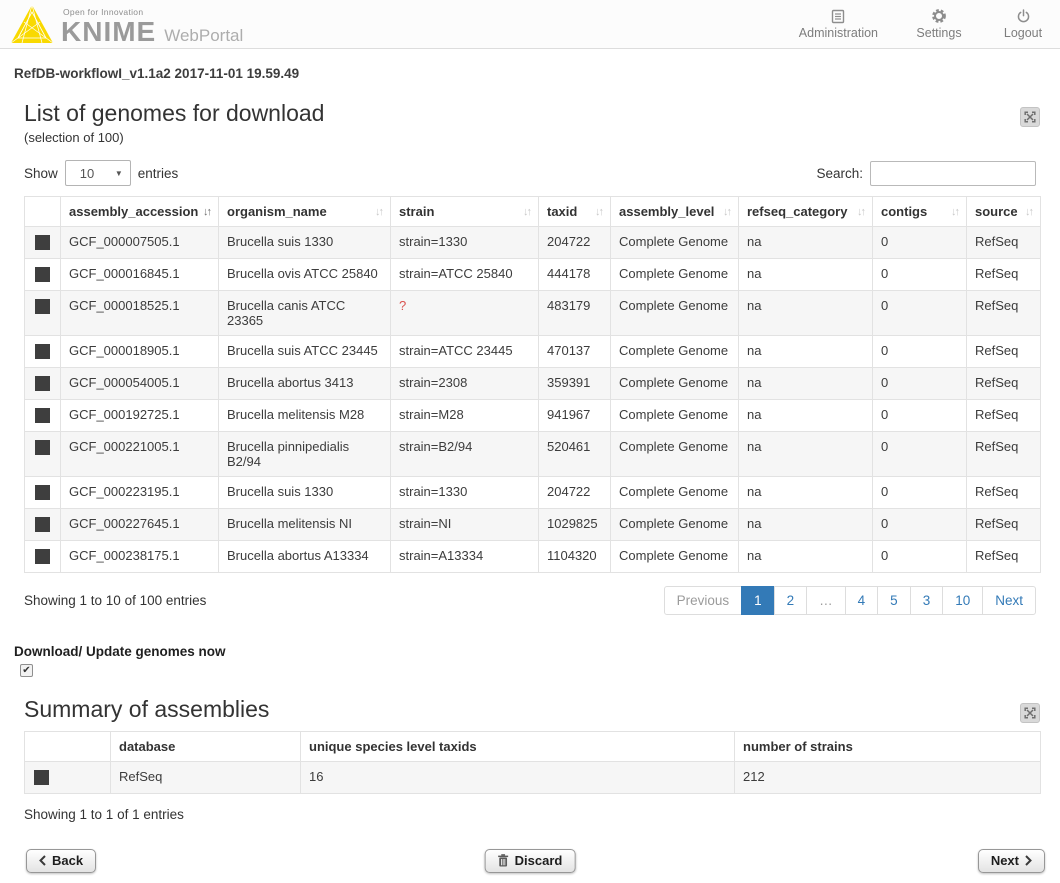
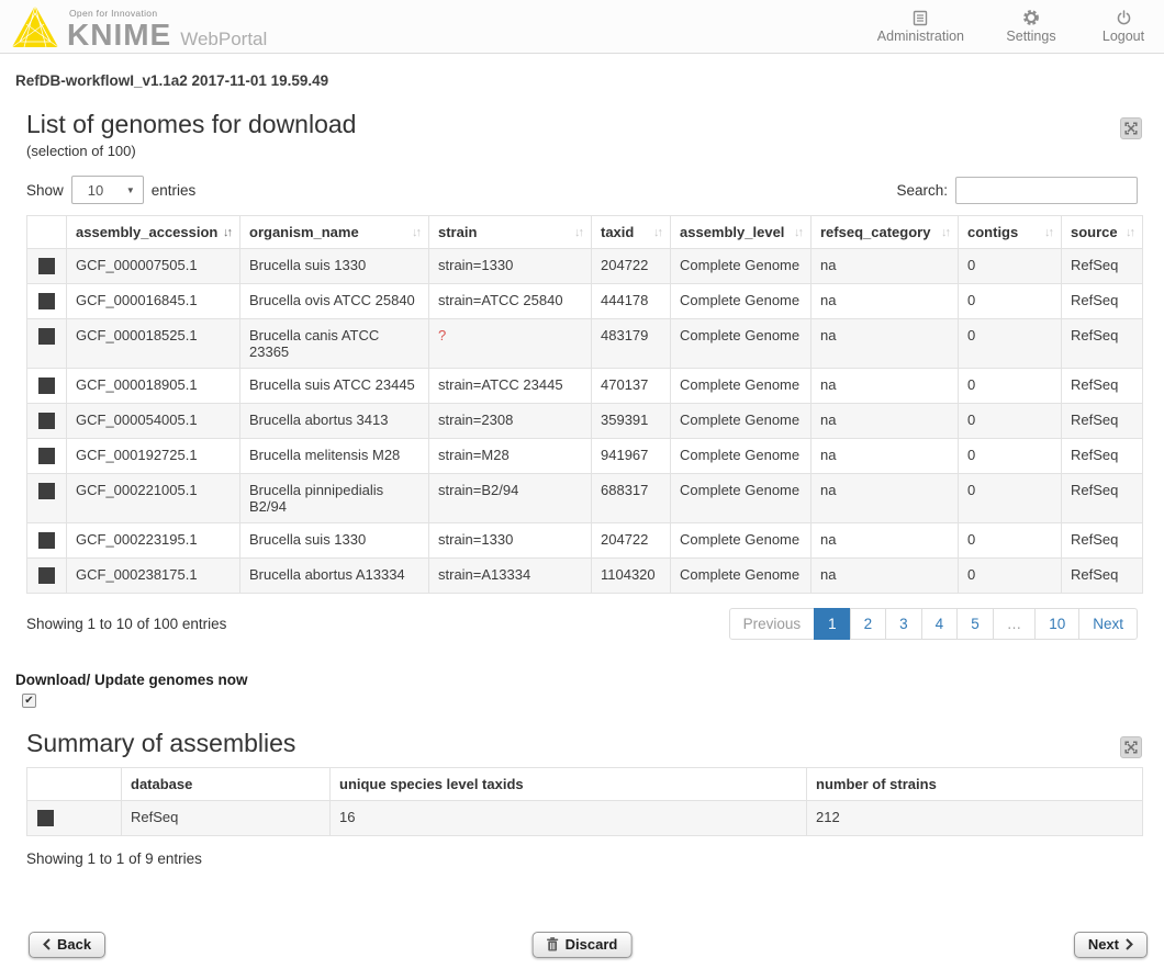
  Open for Innovation
  KNIME
  WebPortal
  Administration
  Settings
  Logout
  RefDB-workflowI_v1.1a2 2017-11-01 19.59.49
  List of genomes for download
  (selection of 100)
  Show
  10
  ▼
  entries
  Search:
  	assembly_accession ↓↑	organism_name ↓↑	strain ↓↑	taxid ↓↑	assembly_level ↓↑	refseq_category ↓↑	contigs ↓↑	source ↓↑
  	GCF_000007505.1	Brucella suis 1330	strain=1330	204722	Complete Genome	na	0	RefSeq
  	GCF_000016845.1	Brucella ovis ATCC 25840	strain=ATCC 25840	444178	Complete Genome	na	0	RefSeq
  	GCF_000018525.1	Brucella canis ATCC 23365	?	483179	Complete Genome	na	0	RefSeq
  	GCF_000018905.1	Brucella suis ATCC 23445	strain=ATCC 23445	470137	Complete Genome	na	0	RefSeq
  	GCF_000054005.1	Brucella abortus 3413	strain=2308	359391	Complete Genome	na	0	RefSeq
  	GCF_000192725.1	Brucella melitensis M28	strain=M28	941967	Complete Genome	na	0	RefSeq
- 	GCF_000221005.1	Brucella pinnipedialis B2/94	strain=B2/94	520461	Complete Genome	na	0	RefSeq
+ 	GCF_000221005.1	Brucella pinnipedialis B2/94	strain=B2/94	688317	Complete Genome	na	0	RefSeq
  	GCF_000223195.1	Brucella suis 1330	strain=1330	204722	Complete Genome	na	0	RefSeq
- 	GCF_000227645.1	Brucella melitensis NI	strain=NI	1029825	Complete Genome	na	0	RefSeq
  	GCF_000238175.1	Brucella abortus A13334	strain=A13334	1104320	Complete Genome	na	0	RefSeq
  Showing 1 to 10 of 100 entries
  Previous
  1
  2
- …
+ 3
  4
  5
- 3
+ …
  10
  Next
  Download/ Update genomes now
  ✔
  Summary of assemblies
  	database	unique species level taxids	number of strains
  	RefSeq	16	212
- Showing 1 to 1 of 1 entries
+ Showing 1 to 1 of 9 entries
  Back
  Discard
  Next
